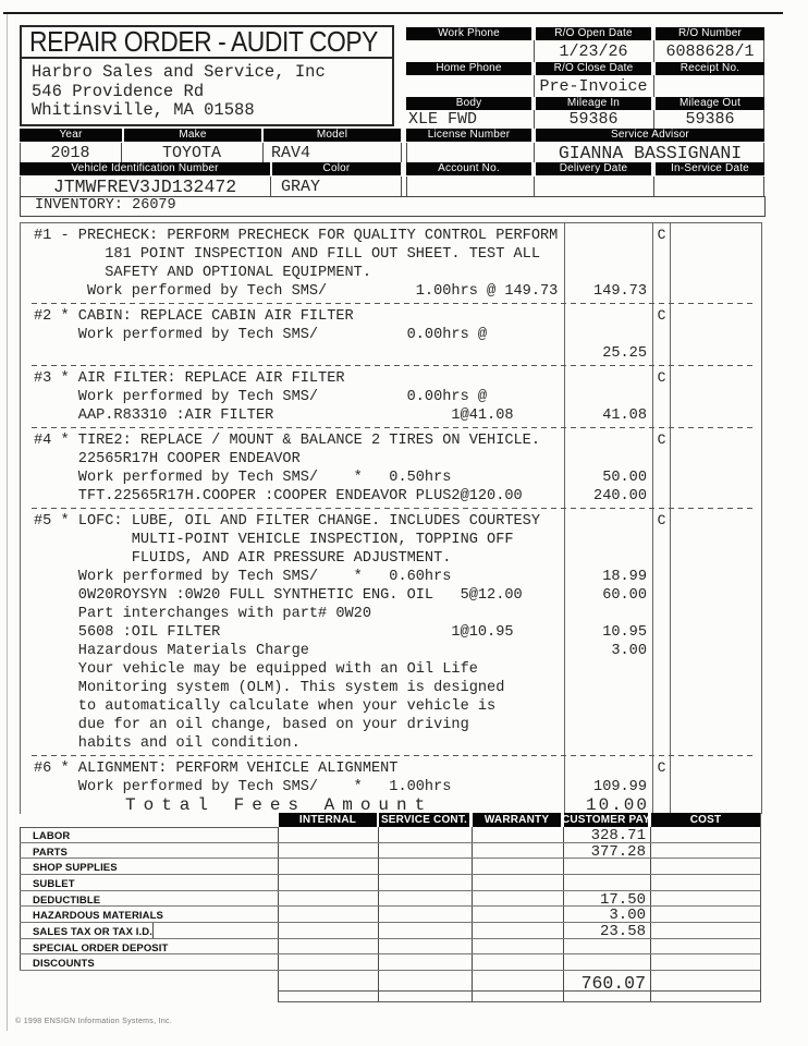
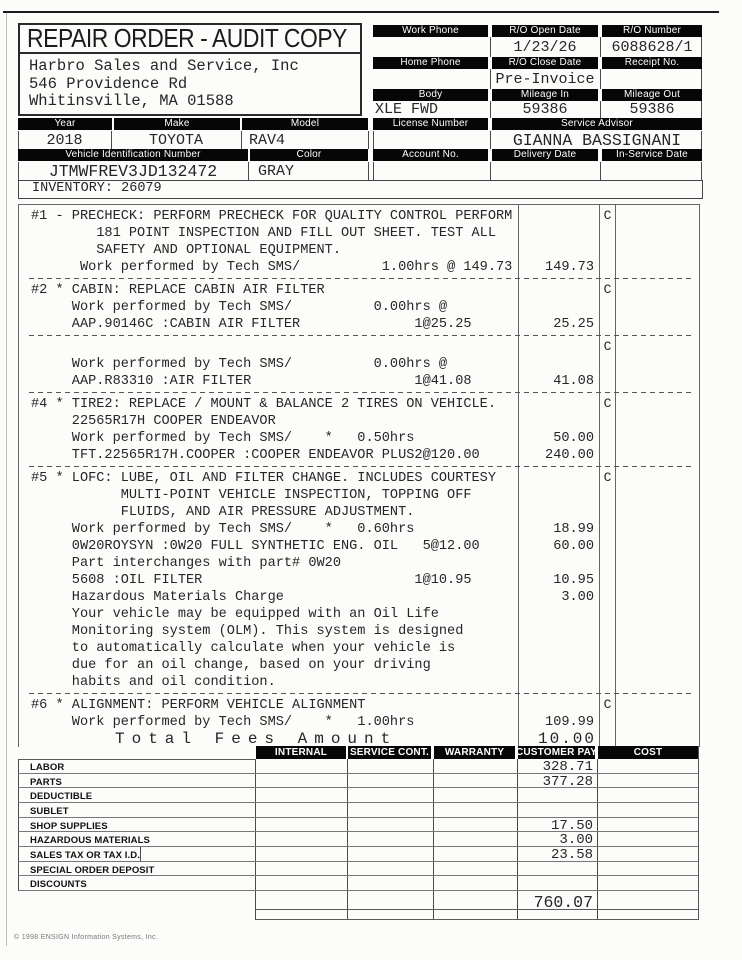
  REPAIR ORDER - AUDIT COPY
  Harbro Sales and Service, Inc
  546 Providence Rd
  Whitinsville, MA 01588
  Work Phone
  R/O Open Date
  R/O Number
  Home Phone
  R/O Close Date
  Receipt No.
  Body
  Mileage In
  Mileage Out
  1/23/26
  6088628/1
  Pre-Invoice
  XLE FWD
  59386
  59386
  Year
  Make
  Model
  License Number
  Service Advisor
  2018
  TOYOTA
  RAV4
  GIANNA BASSIGNANI
  Vehicle Identification Number
  Color
  Account No.
  Delivery Date
  In-Service Date
  JTMWFREV3JD132472
  GRAY
  INVENTORY: 26079
  #1 - PRECHECK: PERFORM PRECHECK FOR QUALITY CONTROL PERFORM
  C
  181 POINT INSPECTION AND FILL OUT SHEET. TEST ALL
  SAFETY AND OPTIONAL EQUIPMENT.
  Work performed by Tech SMS/ 1.00hrs @ 149.73
  149.73
  #2 * CABIN: REPLACE CABIN AIR FILTER
  C
  Work performed by Tech SMS/ 0.00hrs @
+ AAP.90146C :CABIN AIR FILTER 1@25.25
  25.25
- #3 * AIR FILTER: REPLACE AIR FILTER
  C
  Work performed by Tech SMS/ 0.00hrs @
  AAP.R83310 :AIR FILTER 1@41.08
  41.08
  #4 * TIRE2: REPLACE / MOUNT & BALANCE 2 TIRES ON VEHICLE.
  C
  22565R17H COOPER ENDEAVOR
  Work performed by Tech SMS/ * 0.50hrs
  50.00
  TFT.22565R17H.COOPER :COOPER ENDEAVOR PLUS2@120.00
  240.00
  #5 * LOFC: LUBE, OIL AND FILTER CHANGE. INCLUDES COURTESY
  C
  MULTI-POINT VEHICLE INSPECTION, TOPPING OFF
  FLUIDS, AND AIR PRESSURE ADJUSTMENT.
  Work performed by Tech SMS/ * 0.60hrs
  18.99
  0W20ROYSYN :0W20 FULL SYNTHETIC ENG. OIL 5@12.00
  60.00
  Part interchanges with part# 0W20
  5608 :OIL FILTER 1@10.95
  10.95
  Hazardous Materials Charge
  3.00
  Your vehicle may be equipped with an Oil Life
  Monitoring system (OLM). This system is designed
  to automatically calculate when your vehicle is
  due for an oil change, based on your driving
  habits and oil condition.
  #6 * ALIGNMENT: PERFORM VEHICLE ALIGNMENT
  C
  Work performed by Tech SMS/ * 1.00hrs
  109.99
  Total Fees Amount
  10.00
  INTERNAL
  SERVICE CONT.
  WARRANTY
  CUSTOMER PAY
  COST
  LABOR
  328.71
  PARTS
  377.28
- SHOP SUPPLIES
+ DEDUCTIBLE
  SUBLET
- DEDUCTIBLE
+ SHOP SUPPLIES
  17.50
  HAZARDOUS MATERIALS
  3.00
  SALES TAX OR TAX I.D.
  23.58
  SPECIAL ORDER DEPOSIT
  DISCOUNTS
  760.07
